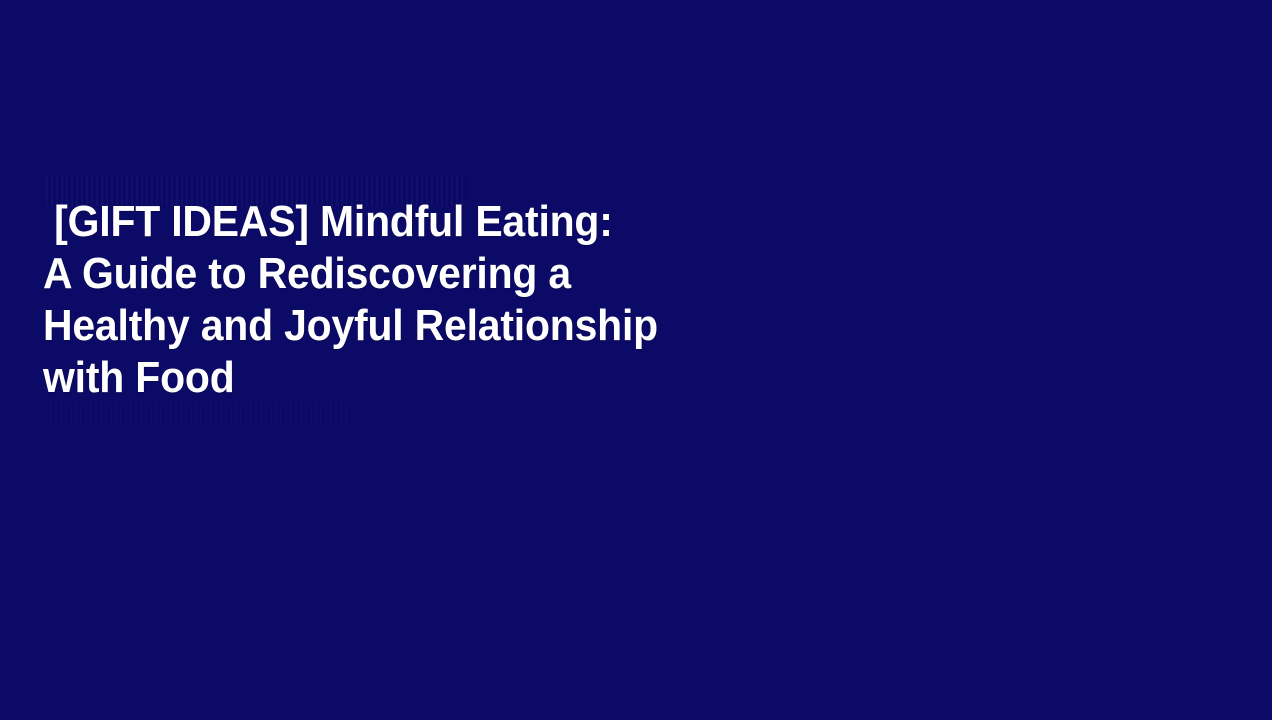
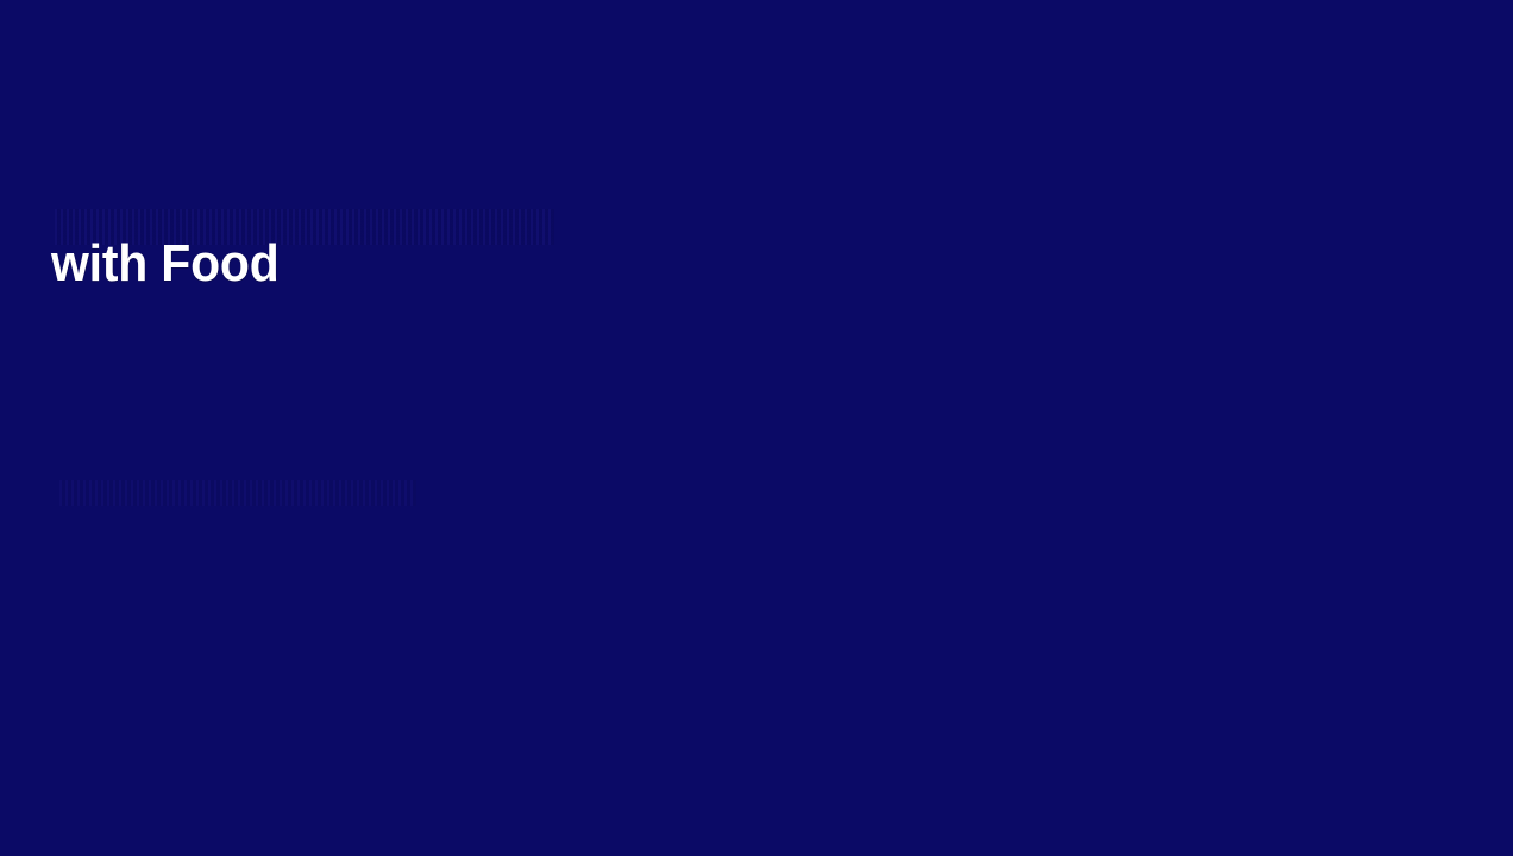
- [GIFT IDEAS] Mindful Eating:
- A Guide to Rediscovering a
- Healthy and Joyful Relationship
  with Food
